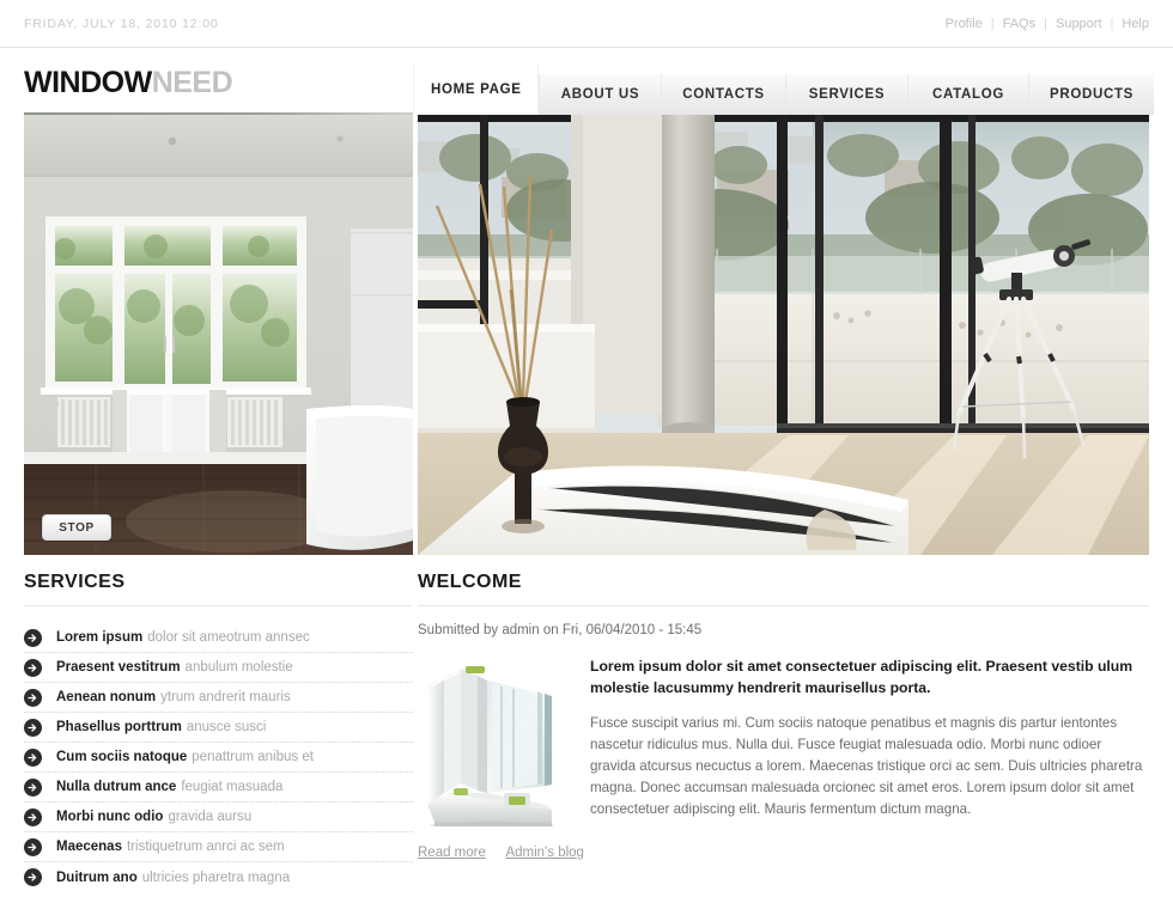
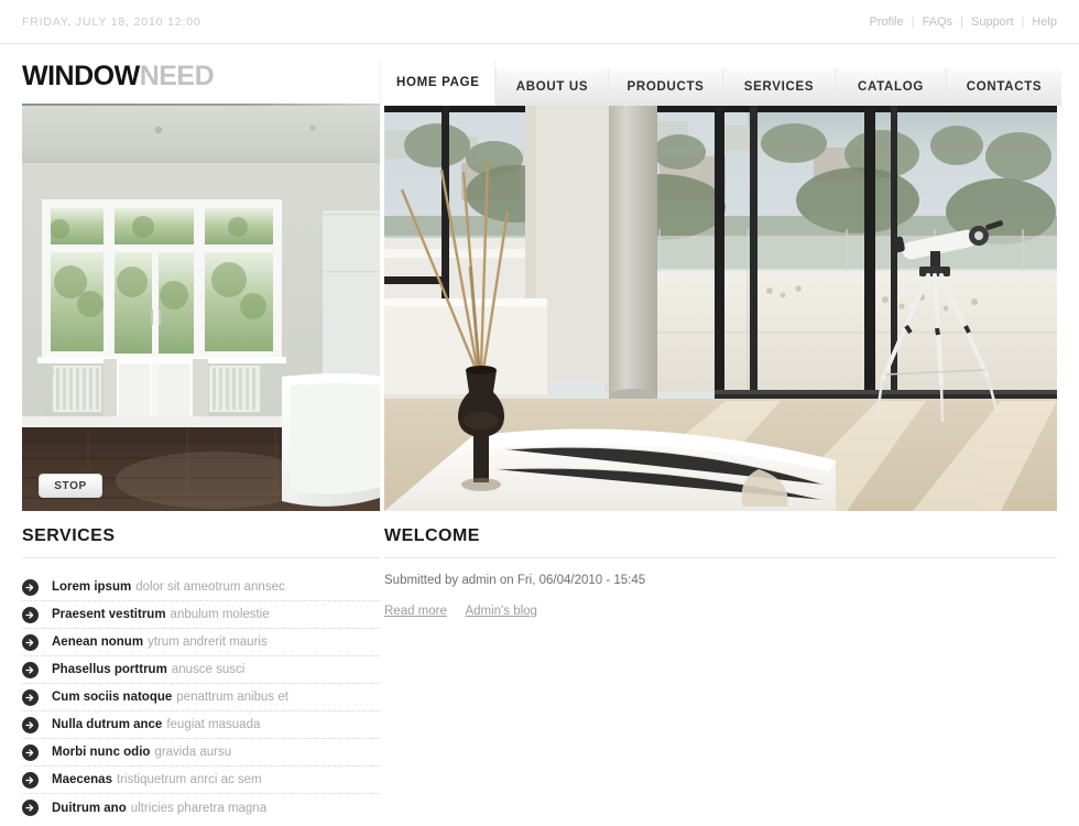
  FRIDAY, JULY 18, 2010 12:00
  Profile
  |
  FAQs
  |
  Support
  Help
  WINDOWNEED
  HOME PAGE
  ABOUT US
- CONTACTS
+ PRODUCTS
  SERVICES
  CATALOG
- PRODUCTS
+ CONTACTS
  STOP
  SERVICES
  Lorem ipsum
  dolor sit ameotrum annsec
  Praesent vestitrum
  anbulum molestie
  Aenean nonum
  ytrum andrerit mauris
  Phasellus porttrum
  anusce susci
  Cum sociis natoque
  penattrum anibus et
  Nulla dutrum ance
  feugiat masuada
  Morbi nunc odio
  gravida aursu
  Maecenas
  tristiquetrum anrci ac sem
  Duitrum ano
  ultricies pharetra magna
  WELCOME
  Submitted by admin on Fri, 06/04/2010 - 15:45
- Lorem ipsum dolor sit amet consectetuer adipiscing elit. Praesent vestib ulum molestie lacusummy hendrerit maurisellus porta.
- Fusce suscipit varius mi. Cum sociis natoque penatibus et magnis dis partur ientontes nascetur ridiculus mus. Nulla dui. Fusce feugiat malesuada odio. Morbi nunc odioer gravida atcursus necuctus a lorem. Maecenas tristique orci ac sem. Duis ultricies pharetra magna. Donec accumsan malesuada orcionec sit amet eros. Lorem ipsum dolor sit amet consectetuer adipiscing elit. Mauris fermentum dictum magna.
  Read more Admin's blog
